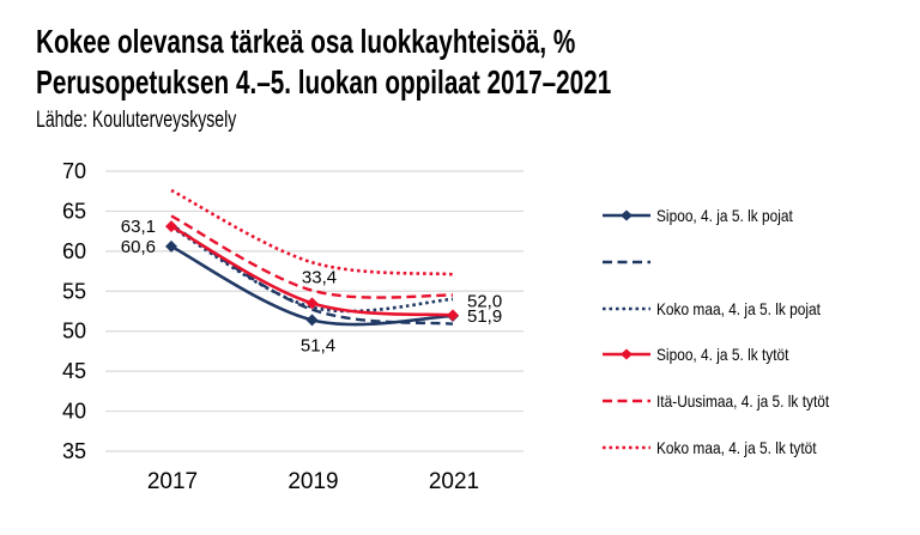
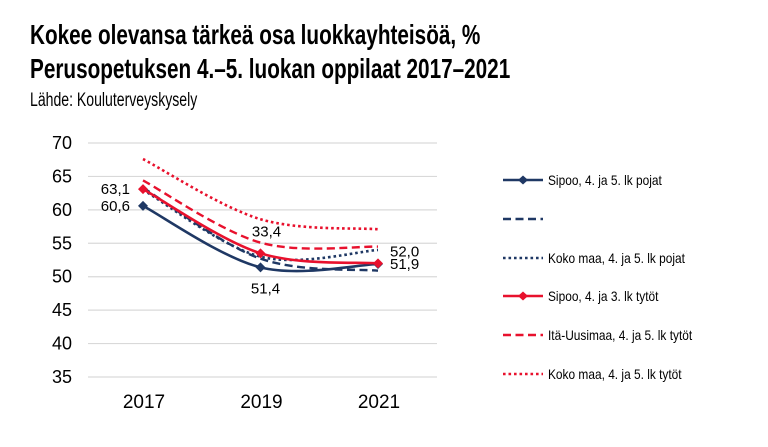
  Kokee olevansa tärkeä osa luokkayhteisöä, %
  Perusopetuksen 4.–5. luokan oppilaat 2017–2021
  Lähde: Kouluterveyskysely
  70
  65
  60
  55
  50
  45
  40
  35
  2017
  2019
  2021
  63,1
  60,6
  33,4
  51,4
  52,0
  51,9
  Sipoo, 4. ja 5. lk pojat
  Koko maa, 4. ja 5. lk pojat
- Sipoo, 4. ja 5. lk tytöt
+ Sipoo, 4. ja 3. lk tytöt
  Itä-Uusimaa, 4. ja 5. lk tytöt
  Koko maa, 4. ja 5. lk tytöt
